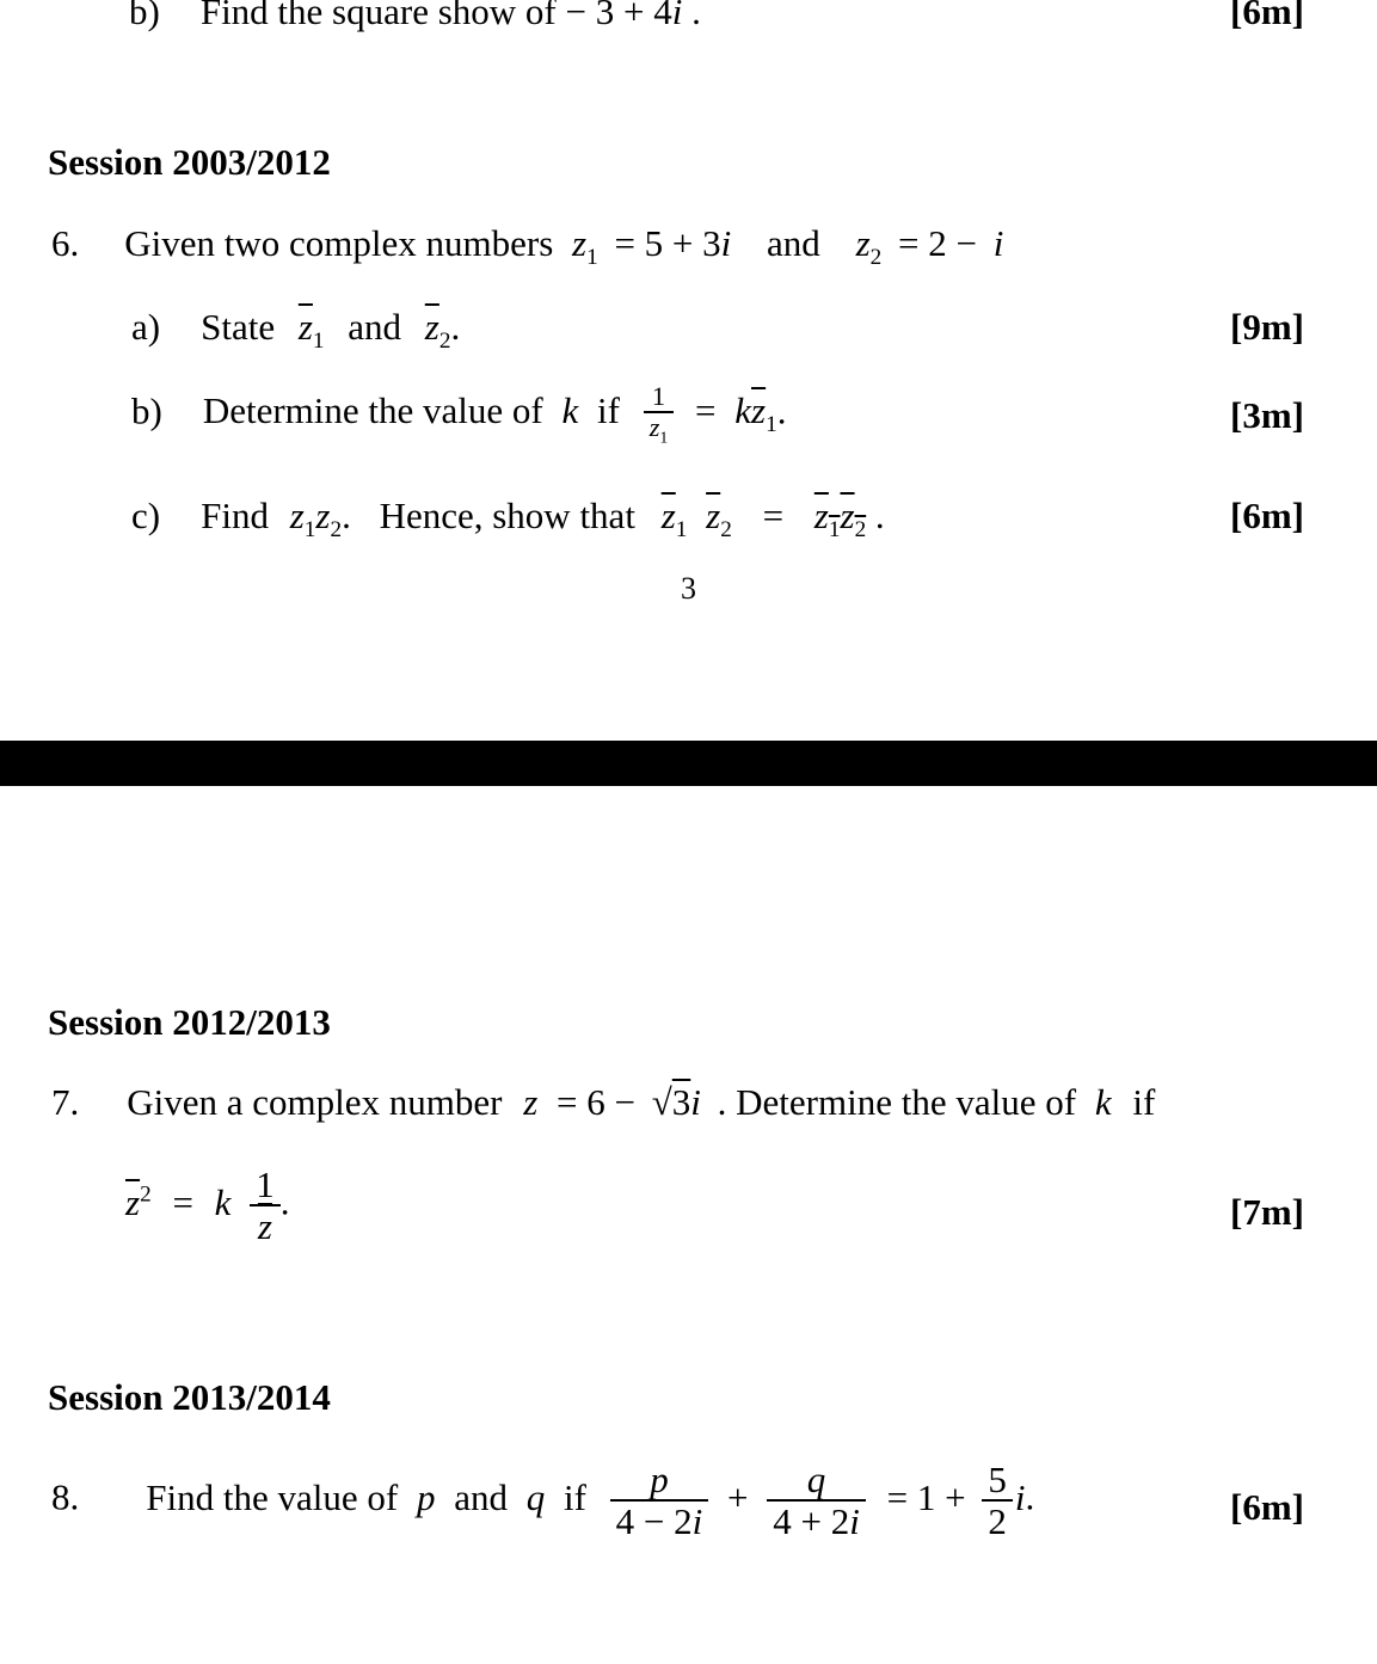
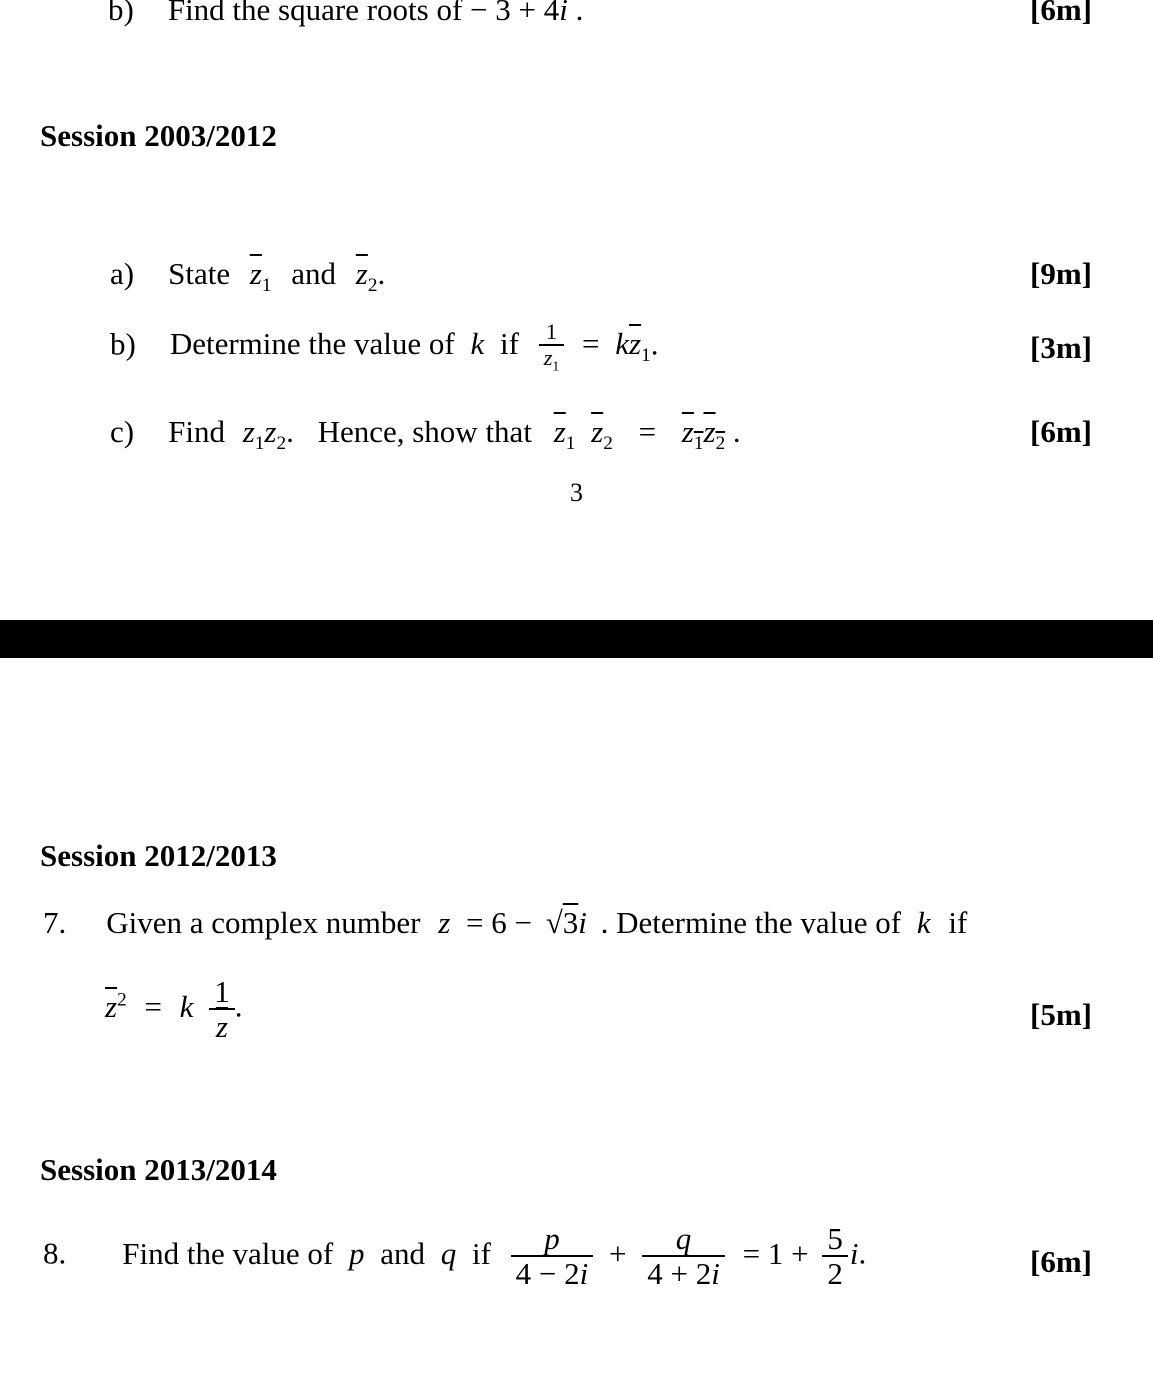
- b) Find the square show of − 3 + 4i .
+ b) Find the square roots of − 3 + 4i .
  [6m]
  Session 2003/2012
- 6. Given two complex numbers z1 = 5 + 3i and z2 = 2 − i
  a) State z1 and z2.
  [9m]
  b) Determine the value of k if
  1
  z1
  = kz1.
  [3m]
  c) Find z1z2. Hence, show that z1 z2 = z1z2 .
  [6m]
  3
  Session 2012/2013
  7. Given a complex number z = 6 − √3i . Determine the value of k if
  z2 = k
  1
  z
  .
- [7m]
+ [5m]
  Session 2013/2014
  8. Find the value of p and q if
  p
  4 − 2i
  +
  q
  4 + 2i
  = 1 +
  5
  2
  i.
  [6m]
